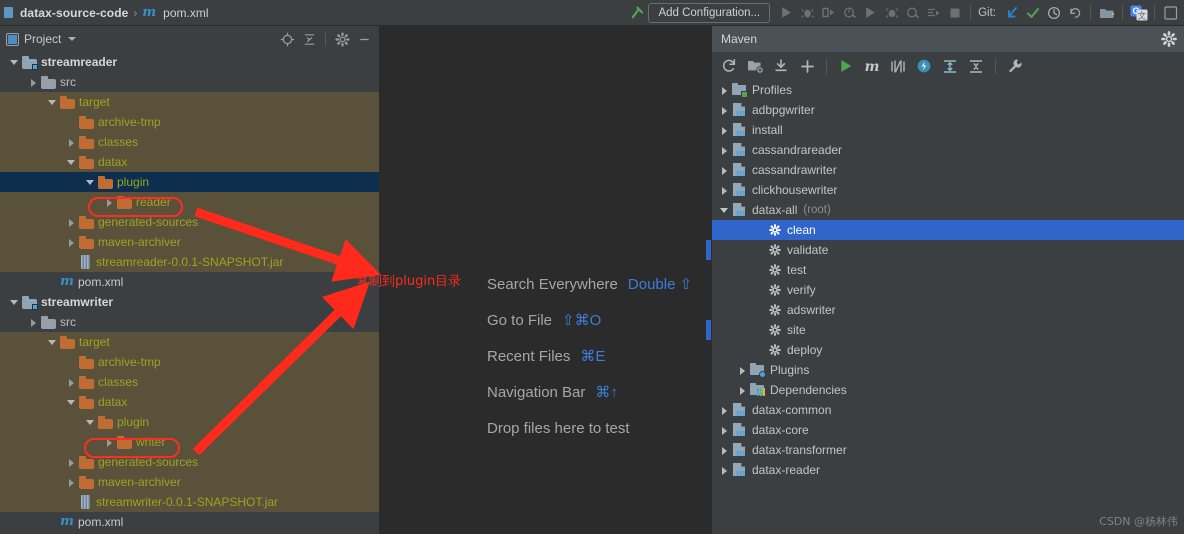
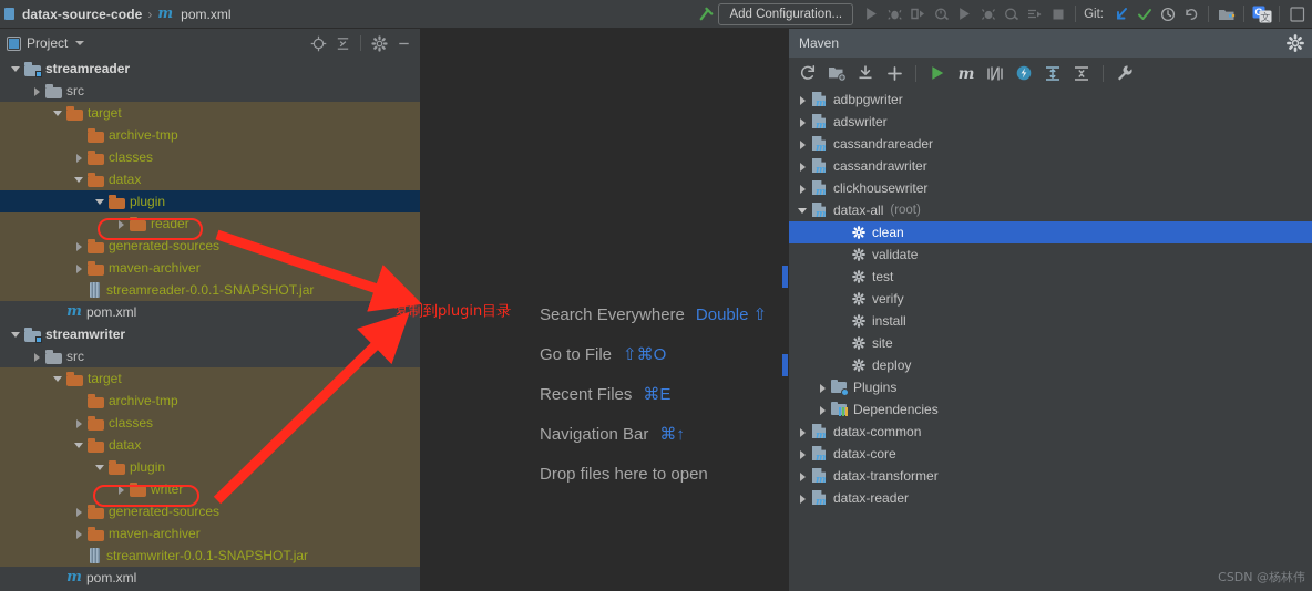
  datax-source-code
  ›
  m
  pom.xml
  Add Configuration...
  Git:
  G
  文
  Project
  streamreader
  src
  target
  archive-tmp
  classes
  datax
  plugin
  reader
  generated-sources
  maven-archiver
  streamreader-0.0.1-SNAPSHOT.jar
  m
  pom.xml
  streamwriter
  src
  target
  archive-tmp
  classes
  datax
  plugin
  writer
  generated-sources
  maven-archiver
  streamwriter-0.0.1-SNAPSHOT.jar
  m
  pom.xml
  Search Everywhere
  Double ⇧
  Go to File
  ⇧⌘O
  Recent Files
  ⌘E
  Navigation Bar
  ⌘↑
- Drop files here to test
+ Drop files here to open
  Maven
  m
- Profiles
  adbpgwriter
- install
+ adswriter
  cassandrareader
  cassandrawriter
  clickhousewriter
  datax-all
  (root)
  clean
  validate
  test
  verify
- adswriter
+ install
  site
  deploy
  Plugins
  Dependencies
  datax-common
  datax-core
  datax-transformer
  datax-reader
  CSDN @杨林伟
  复制到plugin目录
